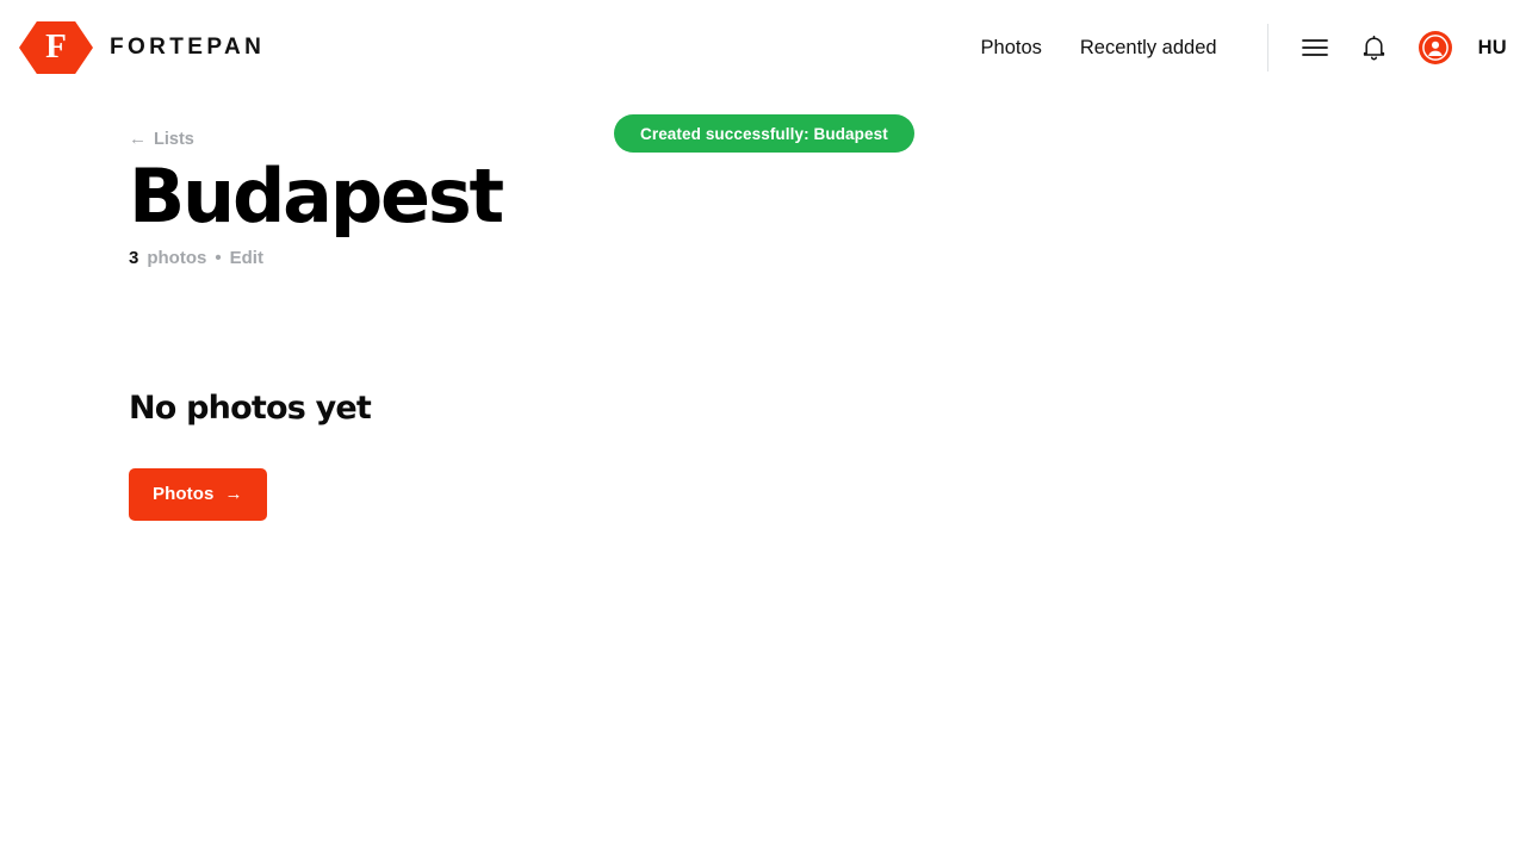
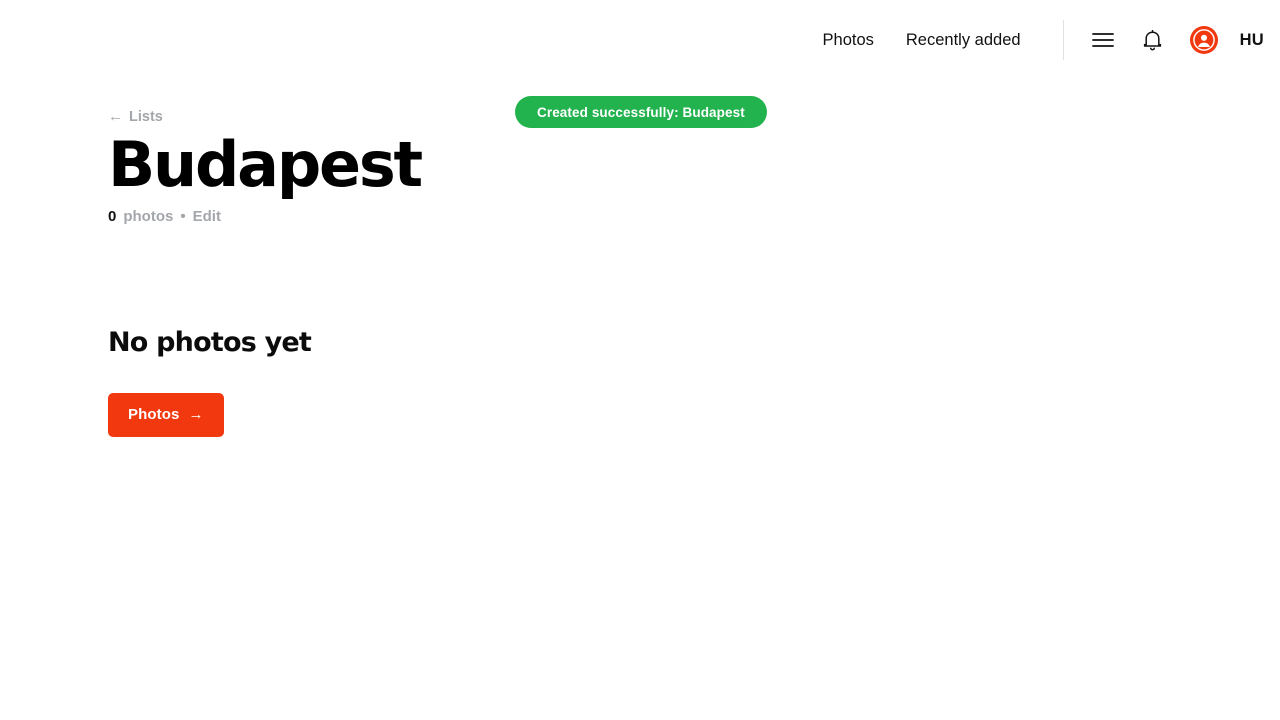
- F
- FORTEPAN
  Photos
  Recently added
  HU
  Created successfully: Budapest
  ←
  Lists
  Budapest
- 3
+ 0
  photos
  •
  Edit
  No photos yet
  Photos
  →
